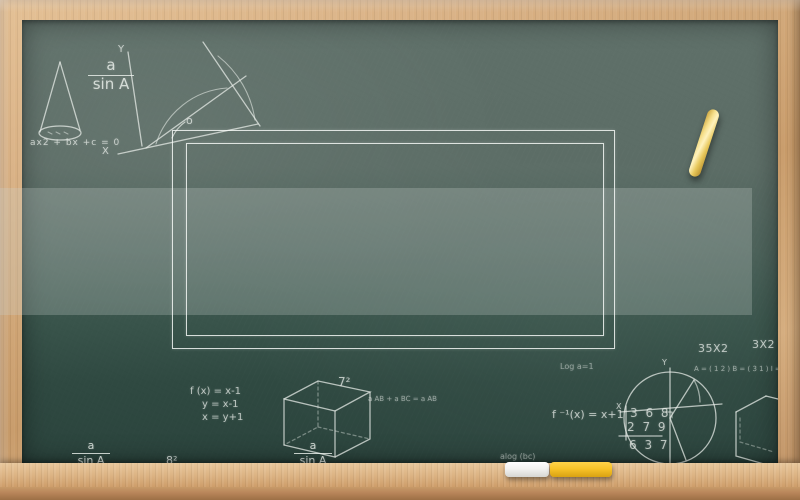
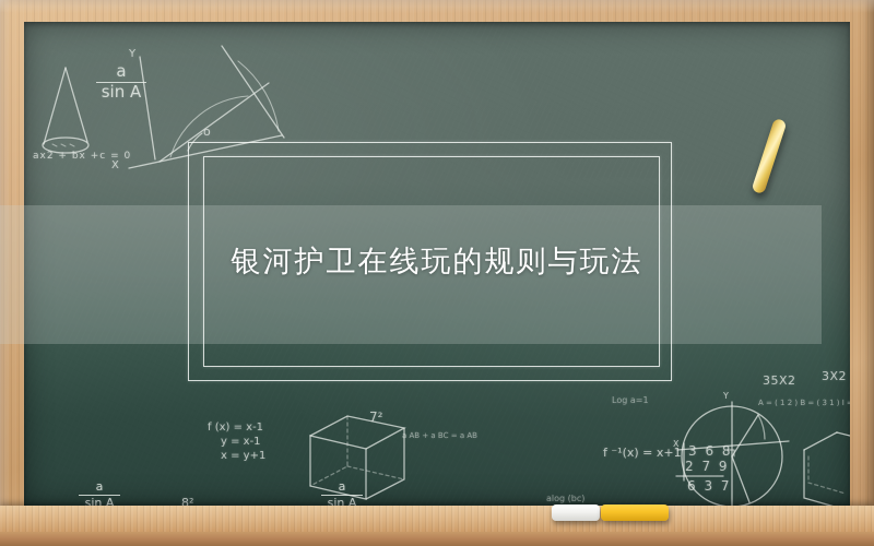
  a
  sin A
  ax2 + bx +c = 0
  Y
  X
  o
  f (x) = x-1
  y = x-1
  x = y+1
  7²
  8²
  a
  sin A
  a
  sin A
  a AB + a BC = a AB
  35X2
  3X2
  A = ( 1 2 ) B = ( 3 1 ) I =
  Log a=1
  f ⁻¹(x) = x+1
  3 6 8
  2 7 9
  6 3 7
  alog (bc)
  Y
  X
+ 银河护卫在线玩的规则与玩法
